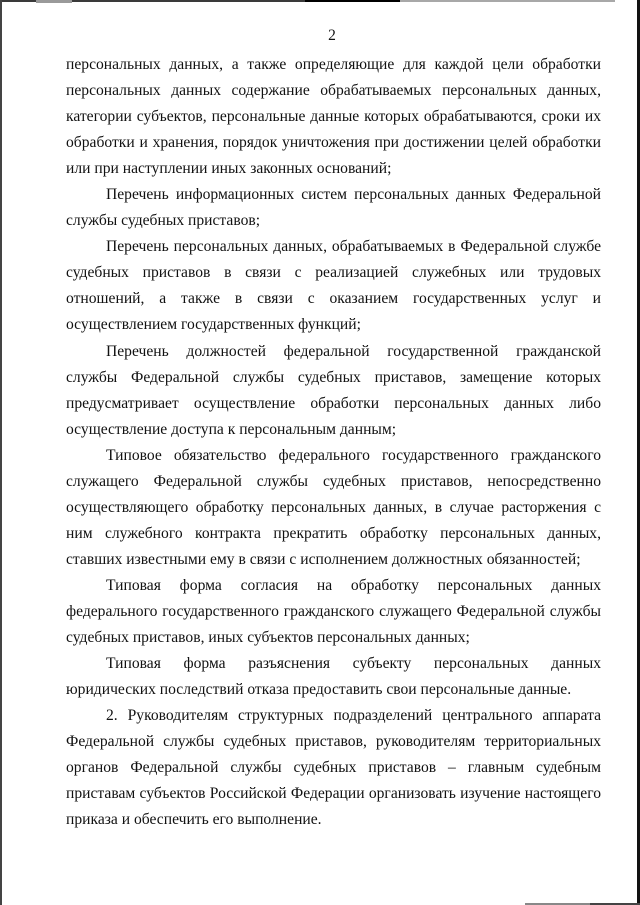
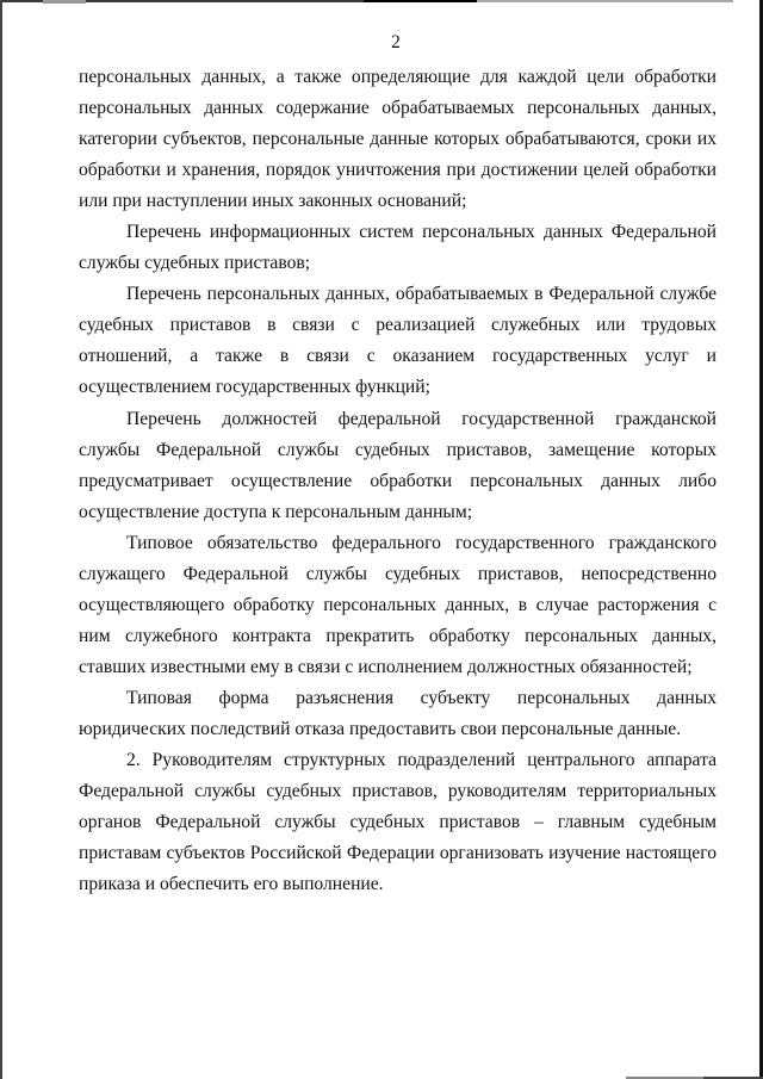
  2
  персональных данных, а также определяющие для каждой цели обработки персональных данных содержание обрабатываемых персональных данных, категории субъектов, персональные данные которых обрабатываются, сроки их обработки и хранения, порядок уничтожения при достижении целей обработки или при наступлении иных законных оснований;
  Перечень информационных систем персональных данных Федеральной службы судебных приставов;
  Перечень персональных данных, обрабатываемых в Федеральной службе судебных приставов в связи с реализацией служебных или трудовых отношений, а также в связи с оказанием государственных услуг и осуществлением государственных функций;
  Перечень должностей федеральной государственной гражданской службы Федеральной службы судебных приставов, замещение которых предусматривает осуществление обработки персональных данных либо осуществление доступа к персональным данным;
  Типовое обязательство федерального государственного гражданского служащего Федеральной службы судебных приставов, непосредственно осуществляющего обработку персональных данных, в случае расторжения с ним служебного контракта прекратить обработку персональных данных, ставших известными ему в связи с исполнением должностных обязанностей;
- Типовая форма согласия на обработку персональных данных федерального государственного гражданского служащего Федеральной службы судебных приставов, иных субъектов персональных данных;
  Типовая форма разъяснения субъекту персональных данных юридических последствий отказа предоставить свои персональные данные.
  2. Руководителям структурных подразделений центрального аппарата Федеральной службы судебных приставов, руководителям территориальных органов Федеральной службы судебных приставов – главным судебным приставам субъектов Российской Федерации организовать изучение настоящего приказа и обеспечить его выполнение.
